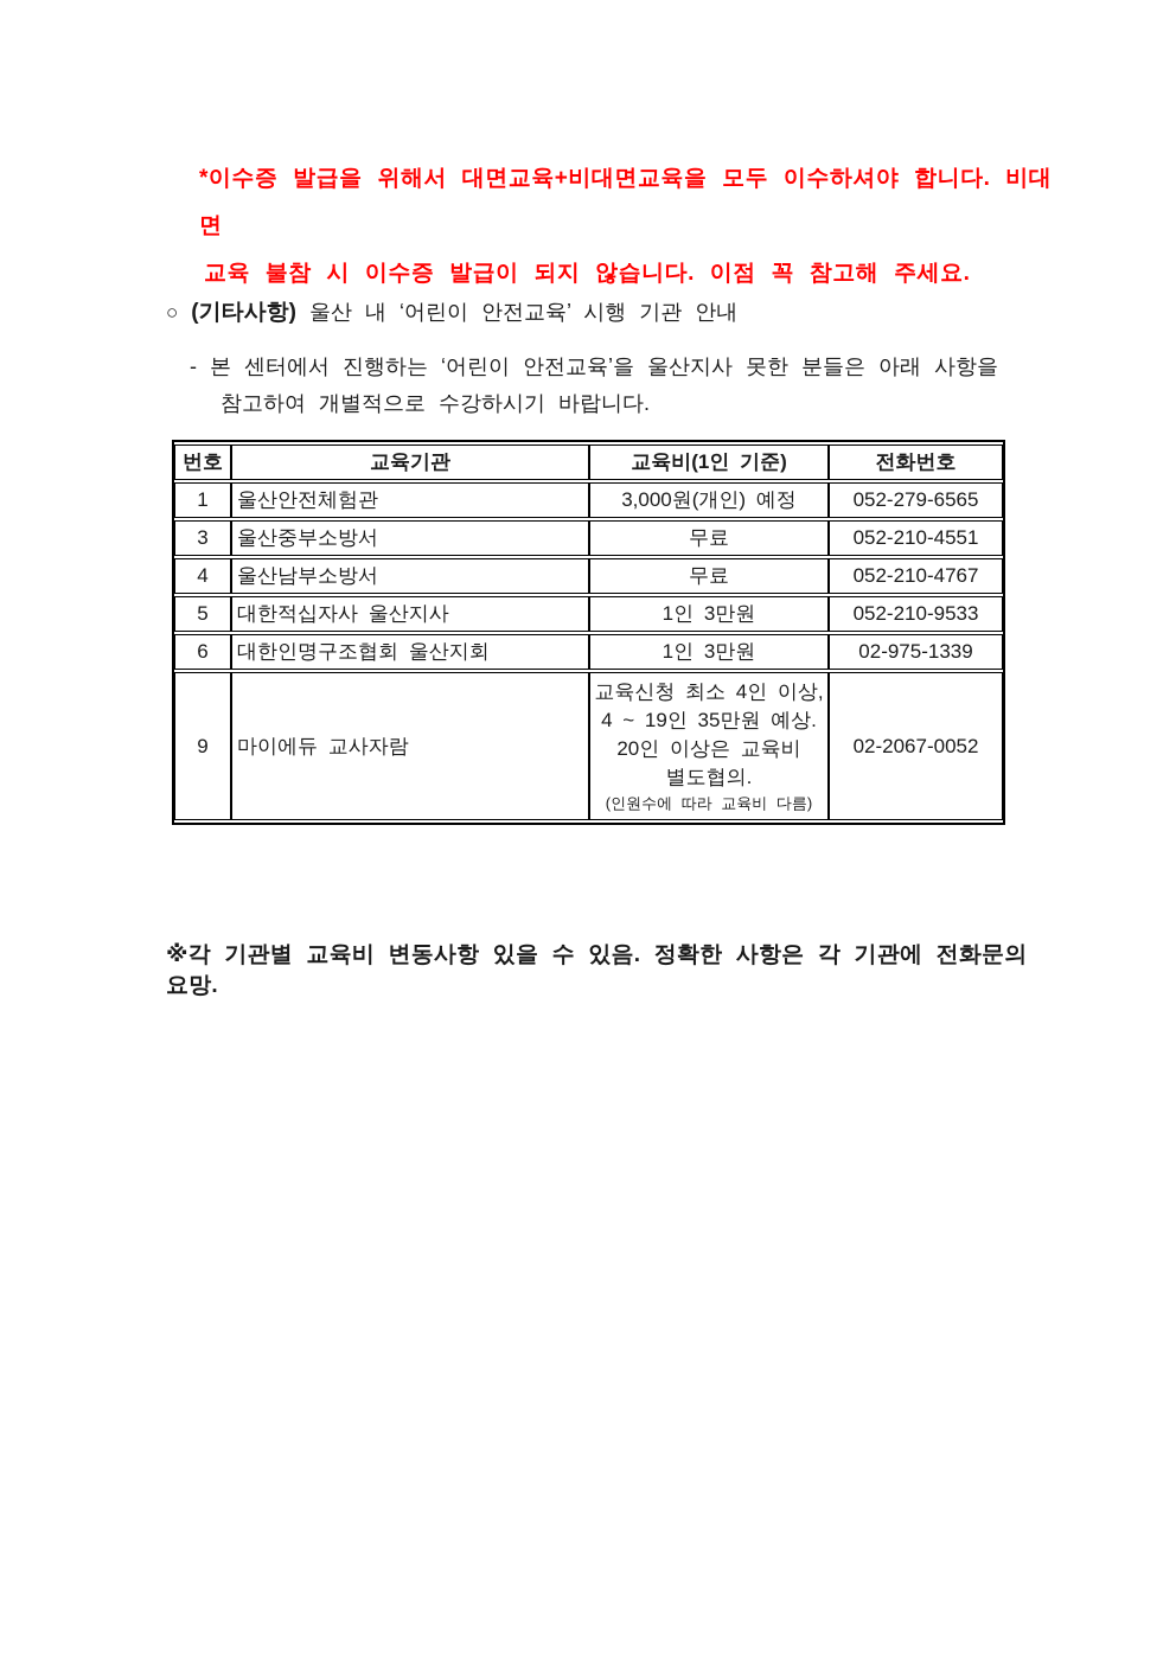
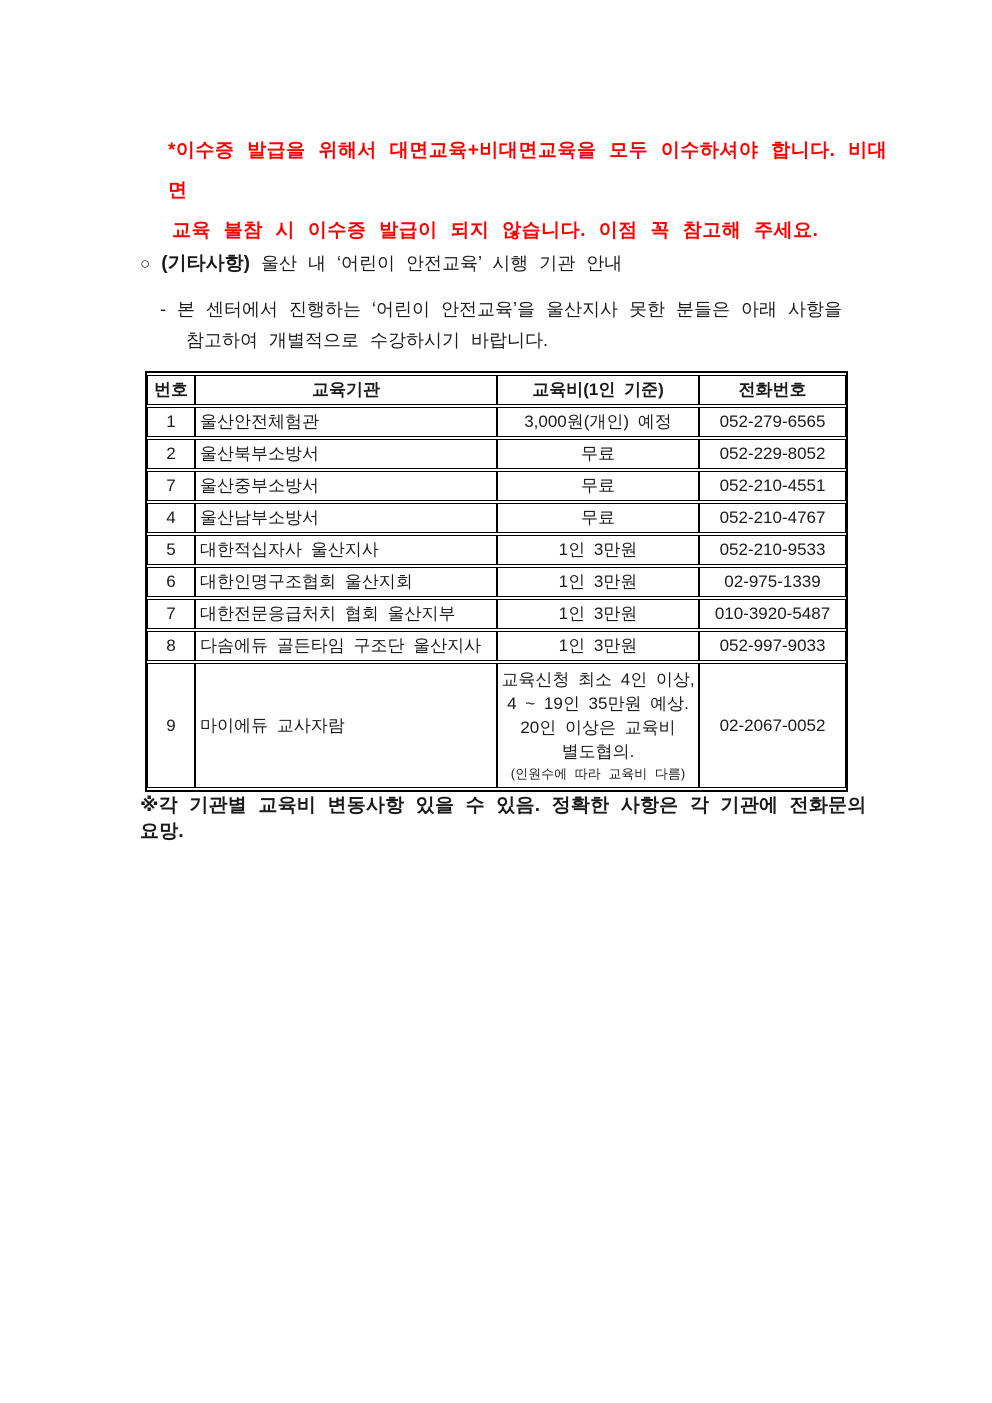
  *이수증 발급을 위해서 대면교육+비대면교육을 모두 이수하셔야 합니다. 비대면
  교육 불참 시 이수증 발급이 되지 않습니다. 이점 꼭 참고해 주세요.
  ○ (기타사항) 울산 내 ‘어린이 안전교육’ 시행 기관 안내
  - 본 센터에서 진행하는 ‘어린이 안전교육’을 울산지사 못한 분들은 아래 사항을
  참고하여 개별적으로 수강하시기 바랍니다.
  번호	교육기관	교육비(1인 기준)	전화번호
  1	울산안전체험관	3,000원(개인) 예정	052-279-6565
+ 2	울산북부소방서	무료	052-229-8052
- 3	울산중부소방서	무료	052-210-4551
+ 7	울산중부소방서	무료	052-210-4551
  4	울산남부소방서	무료	052-210-4767
  5	대한적십자사 울산지사	1인 3만원	052-210-9533
  6	대한인명구조협회 울산지회	1인 3만원	02-975-1339
+ 7	대한전문응급처치 협회 울산지부	1인 3만원	010-3920-5487
+ 8	다솜에듀 골든타임 구조단 울산지사	1인 3만원	052-997-9033
  9	마이에듀 교사자람	교육신청 최소 4인 이상,4 ~ 19인 35만원 예상.20인 이상은 교육비별도협의.(인원수에 따라 교육비 다름)	02-2067-0052
  ※각 기관별 교육비 변동사항 있을 수 있음. 정확한 사항은 각 기관에 전화문의 요망.
